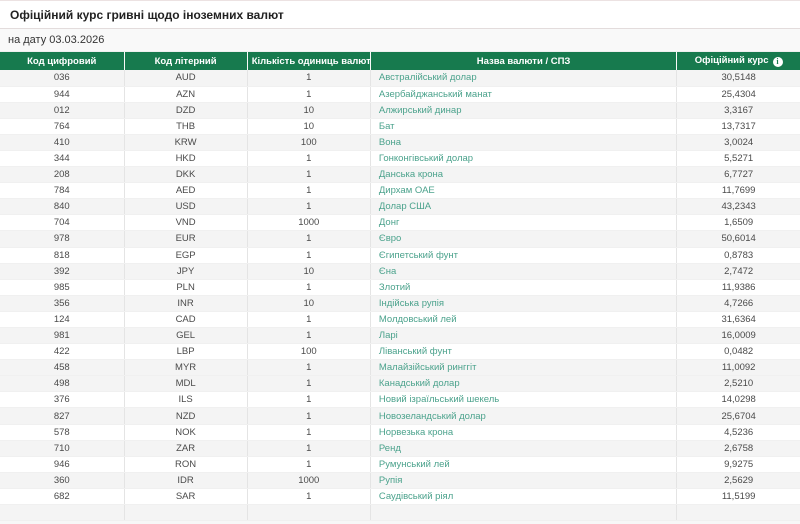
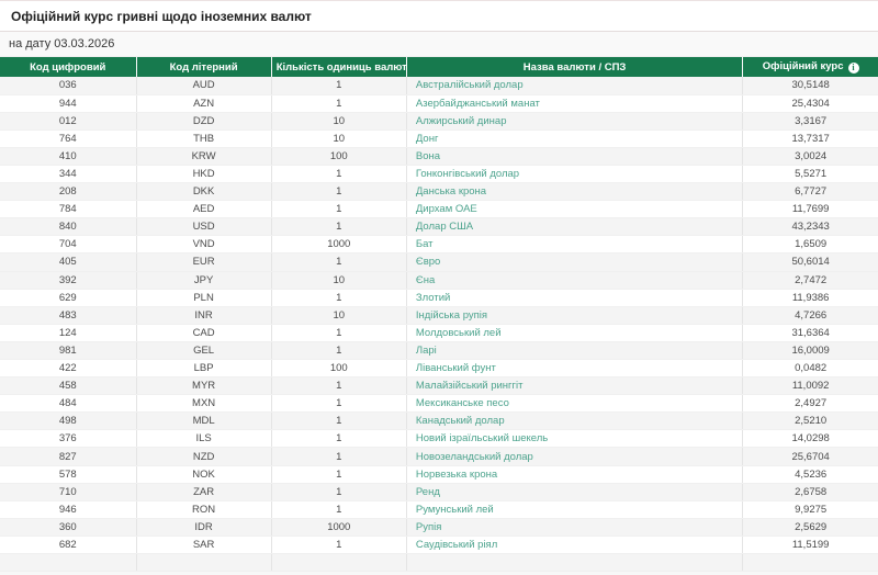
  Офіційний курс гривні щодо іноземних валют
  на дату 03.03.2026
  Код цифровий	Код літерний	Кількість одиниць валют	Назва валюти / СПЗ	Офіційний курс i
  036	AUD	1	Австралійський долар	30,5148
  944	AZN	1	Азербайджанський манат	25,4304
  012	DZD	10	Алжирський динар	3,3167
- 764	THB	10	Бат	13,7317
+ 764	THB	10	Донг	13,7317
  410	KRW	100	Вона	3,0024
  344	HKD	1	Гонконгівський долар	5,5271
  208	DKK	1	Данська крона	6,7727
  784	AED	1	Дирхам ОАЕ	11,7699
  840	USD	1	Долар США	43,2343
- 704	VND	1000	Донг	1,6509
+ 704	VND	1000	Бат	1,6509
- 978	EUR	1	Євро	50,6014
+ 405	EUR	1	Євро	50,6014
- 818	EGP	1	Єгипетський фунт	0,8783
  392	JPY	10	Єна	2,7472
- 985	PLN	1	Злотий	11,9386
+ 629	PLN	1	Злотий	11,9386
- 356	INR	10	Індійська рупія	4,7266
+ 483	INR	10	Індійська рупія	4,7266
  124	CAD	1	Молдовський лей	31,6364
  981	GEL	1	Ларі	16,0009
  422	LBP	100	Ліванський фунт	0,0482
  458	MYR	1	Малайзійський ринггіт	11,0092
+ 484	MXN	1	Мексиканське песо	2,4927
  498	MDL	1	Канадський долар	2,5210
  376	ILS	1	Новий ізраїльський шекель	14,0298
  827	NZD	1	Новозеландський долар	25,6704
  578	NOK	1	Норвезька крона	4,5236
  710	ZAR	1	Ренд	2,6758
  946	RON	1	Румунський лей	9,9275
  360	IDR	1000	Рупія	2,5629
  682	SAR	1	Саудівський ріял	11,5199
